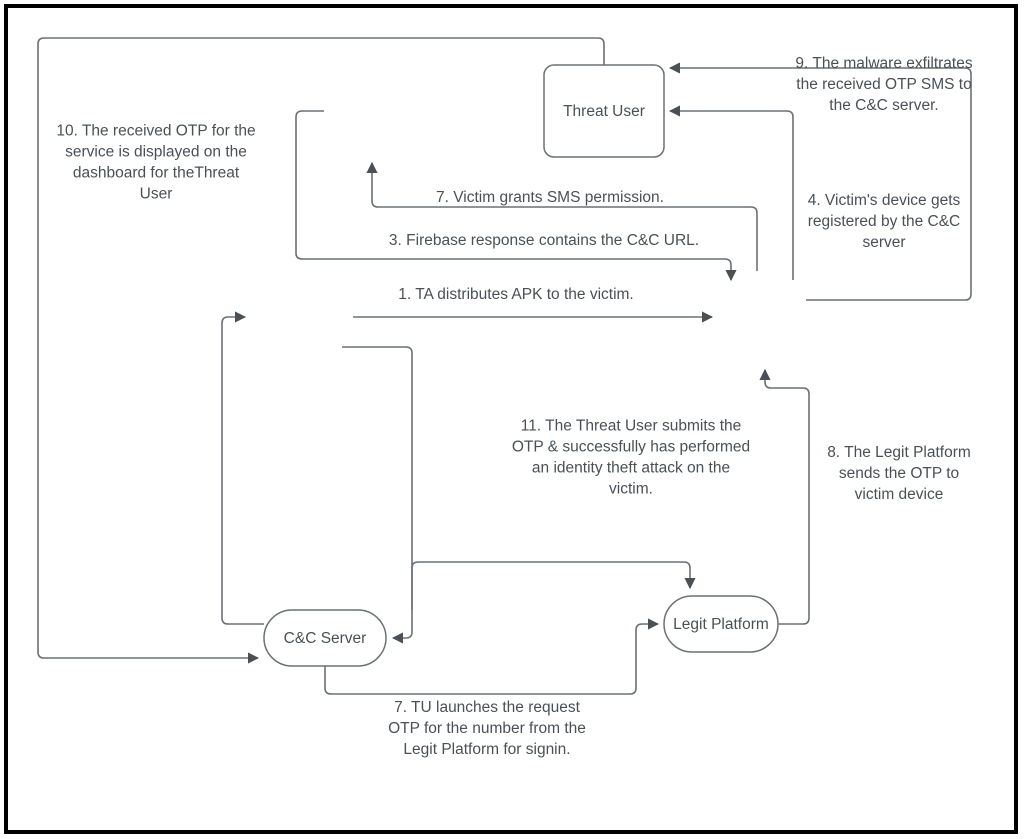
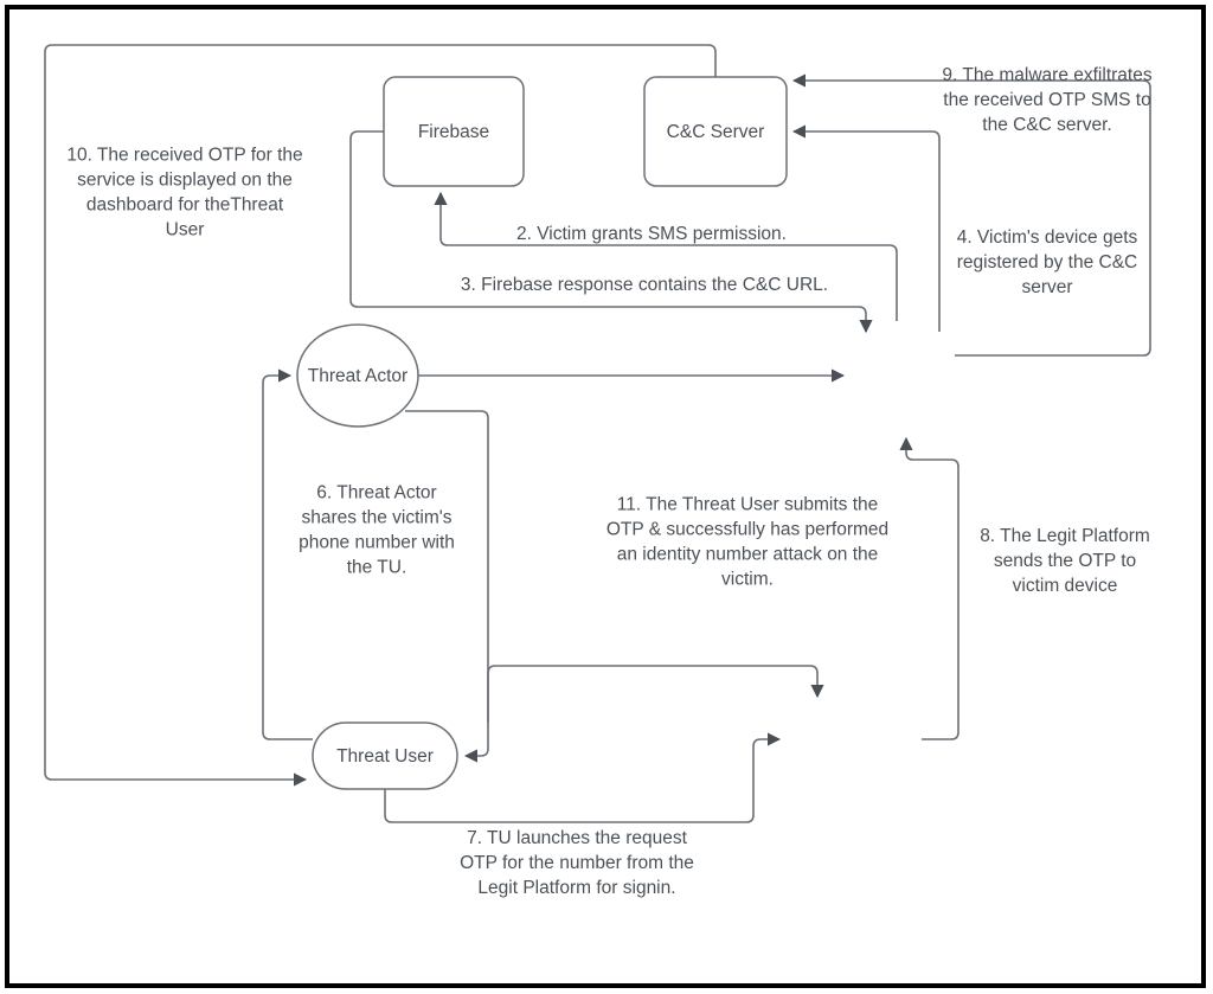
+ Firebase
- Threat User
+ C&C Server
+ Threat Actor
- C&C Server
+ Threat User
- Legit Platform
- 1. TA distributes APK to the victim.
- 7. Victim grants SMS permission.
+ 2. Victim grants SMS permission.
  3. Firebase response contains the C&C URL.
  4. Victim's device gets registered by the C&C server
+ 6. Threat Actor shares the victim's phone number with the TU.
  7. TU launches the request OTP for the number from the Legit Platform for signin.
  8. The Legit Platform sends the OTP to victim device
  9. The malware exfiltrates the received OTP SMS to the C&C server.
  10. The received OTP for the service is displayed on the dashboard for theThreat User
- 11. The Threat User submits the OTP & successfully has performed an identity theft attack on the victim.
+ 11. The Threat User submits the OTP & successfully has performed an identity number attack on the victim.
